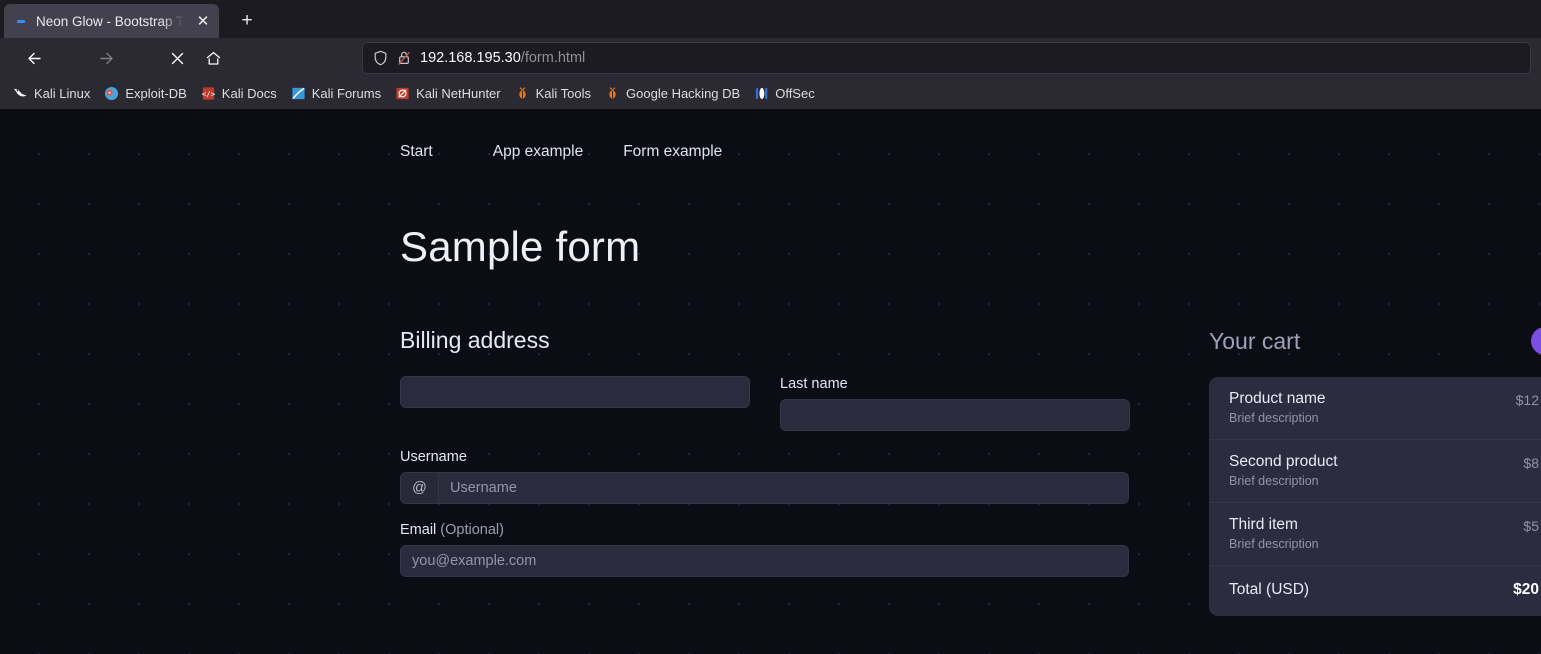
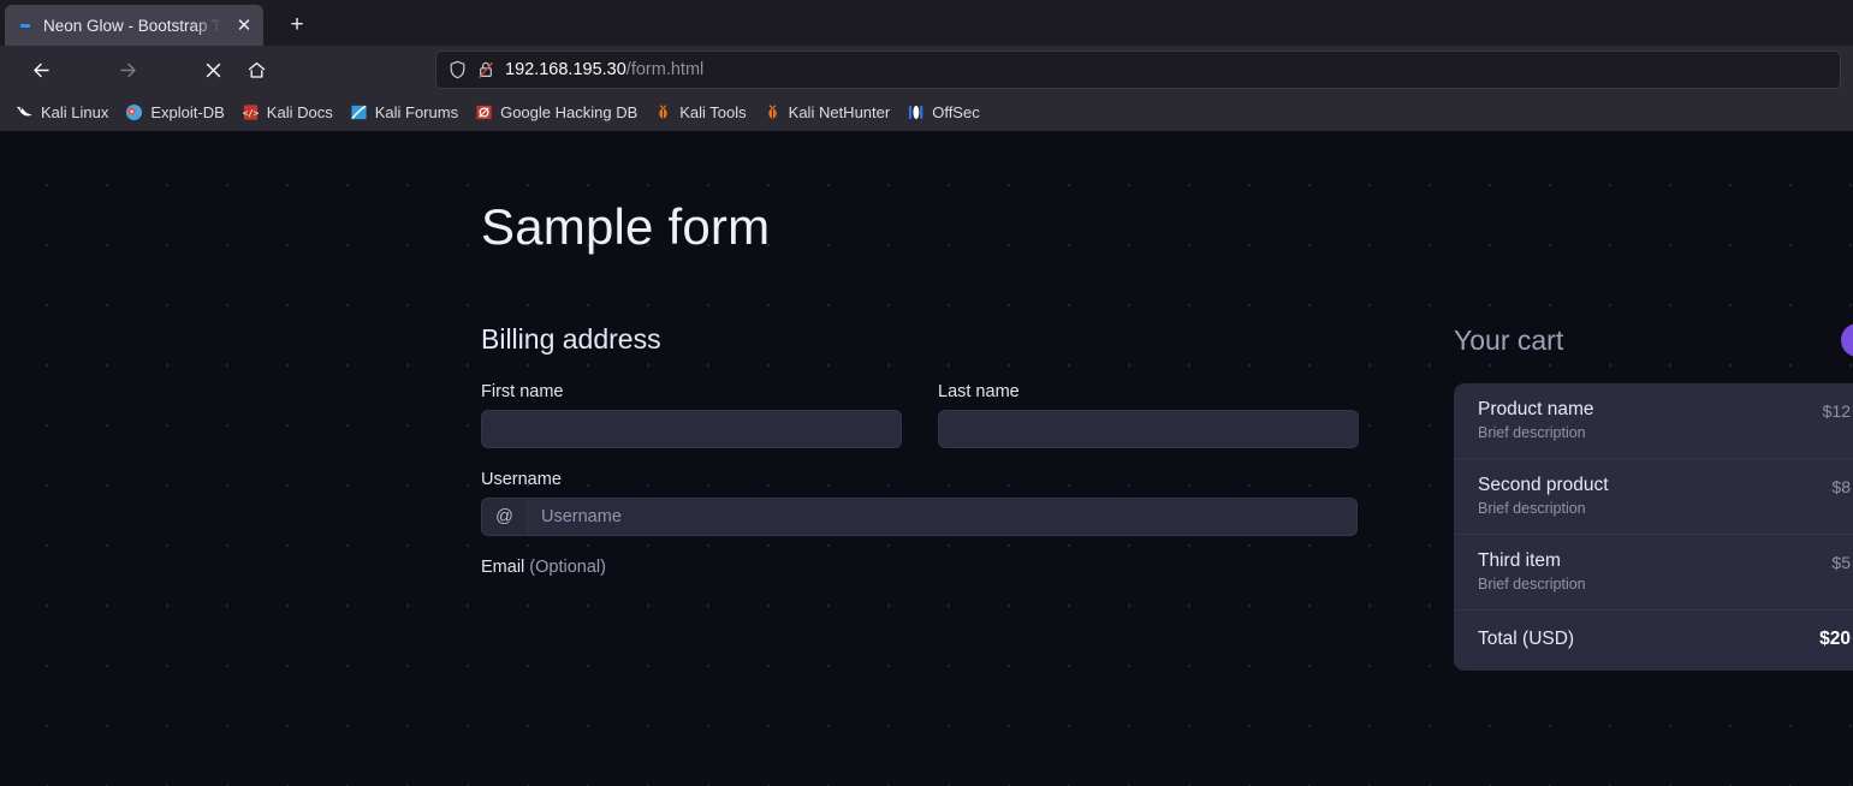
  Neon Glow - Bootstrap T
  ✕
  +
  192.168.195.30/form.html
  Kali Linux
  Exploit-DB
  </>
  Kali Docs
  Kali Forums
- Kali NetHunter
+ Google Hacking DB
  Kali Tools
- Google Hacking DB
+ Kali NetHunter
  OffSec
- Start
- App example
- Form example
  Sample form
  Billing address
+ First name
  Last name
  Username
  @
  Username
  Email (Optional)
- you@example.com
  Your cart
  Product name
  Brief description
  $12
  Second product
  Brief description
  $8
  Third item
  Brief description
  $5
  Total (USD)
  $20
